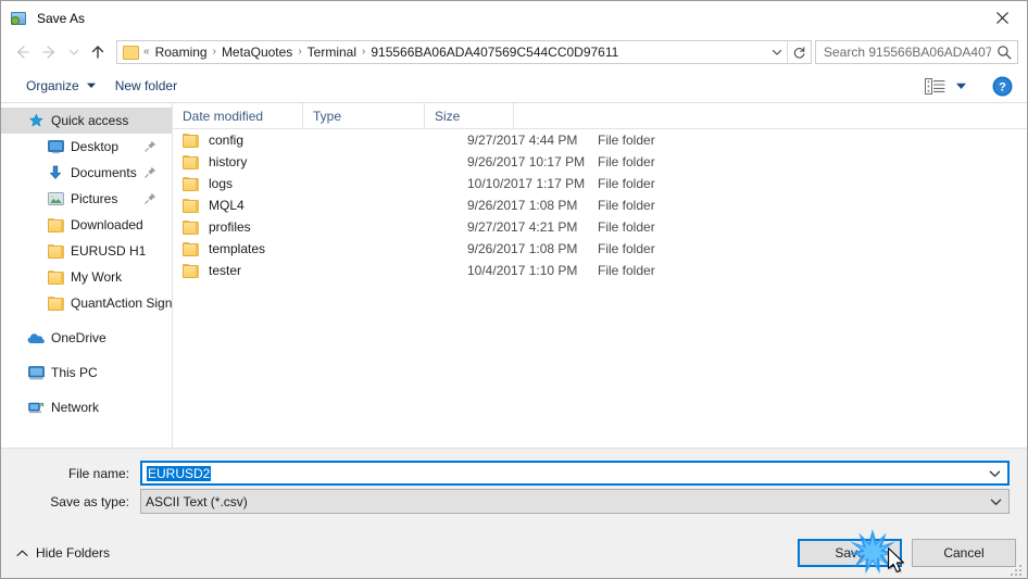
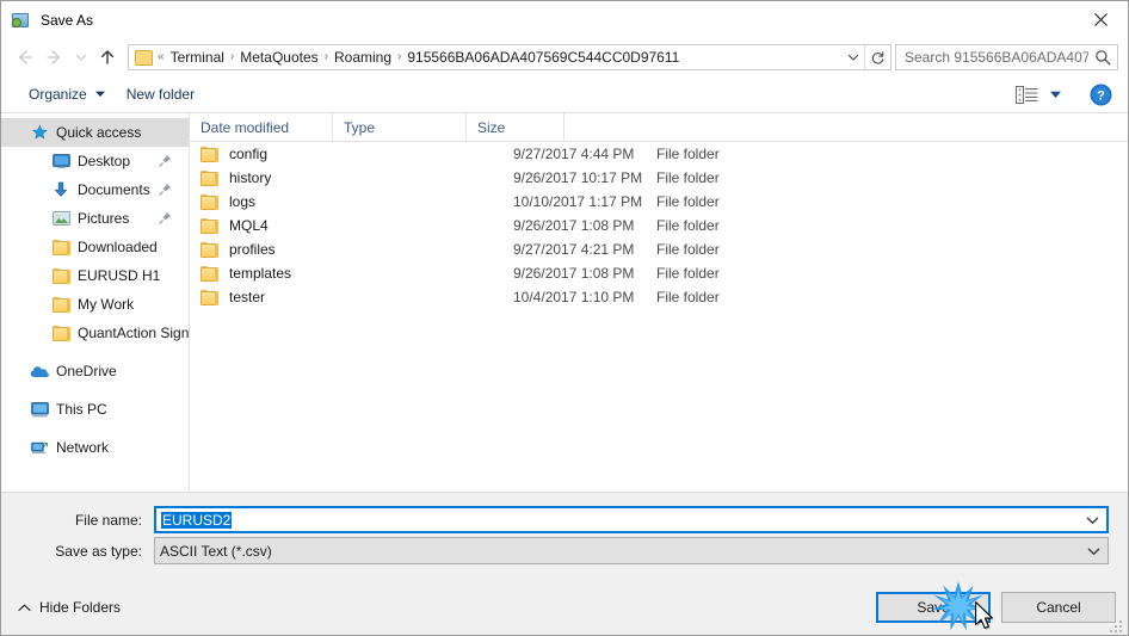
  Save As
  «
- Roaming
+ Terminal
  ›
  MetaQuotes
  ›
- Terminal
+ Roaming
  ›
  915566BA06ADA407569C544CC0D97611
  Search 915566BA06ADA407
  Organize
  New folder
  ?
  Quick access
  Desktop
  Documents
  Pictures
  Downloaded
  EURUSD H1
  My Work
  QuantAction Sign
  OneDrive
  This PC
  Network
  Date modified
  Type
  Size
  config
  9/27/2017 4:44 PM
  File folder
  history
  9/26/2017 10:17 PM
  File folder
  logs
  10/10/2017 1:17 PM
  File folder
  MQL4
  9/26/2017 1:08 PM
  File folder
  profiles
  9/27/2017 4:21 PM
  File folder
  templates
  9/26/2017 1:08 PM
  File folder
  tester
  10/4/2017 1:10 PM
  File folder
  File name:
  EURUSD2
  Save as type:
  ASCII Text (*.csv)
  Hide Folders
  Cancel
